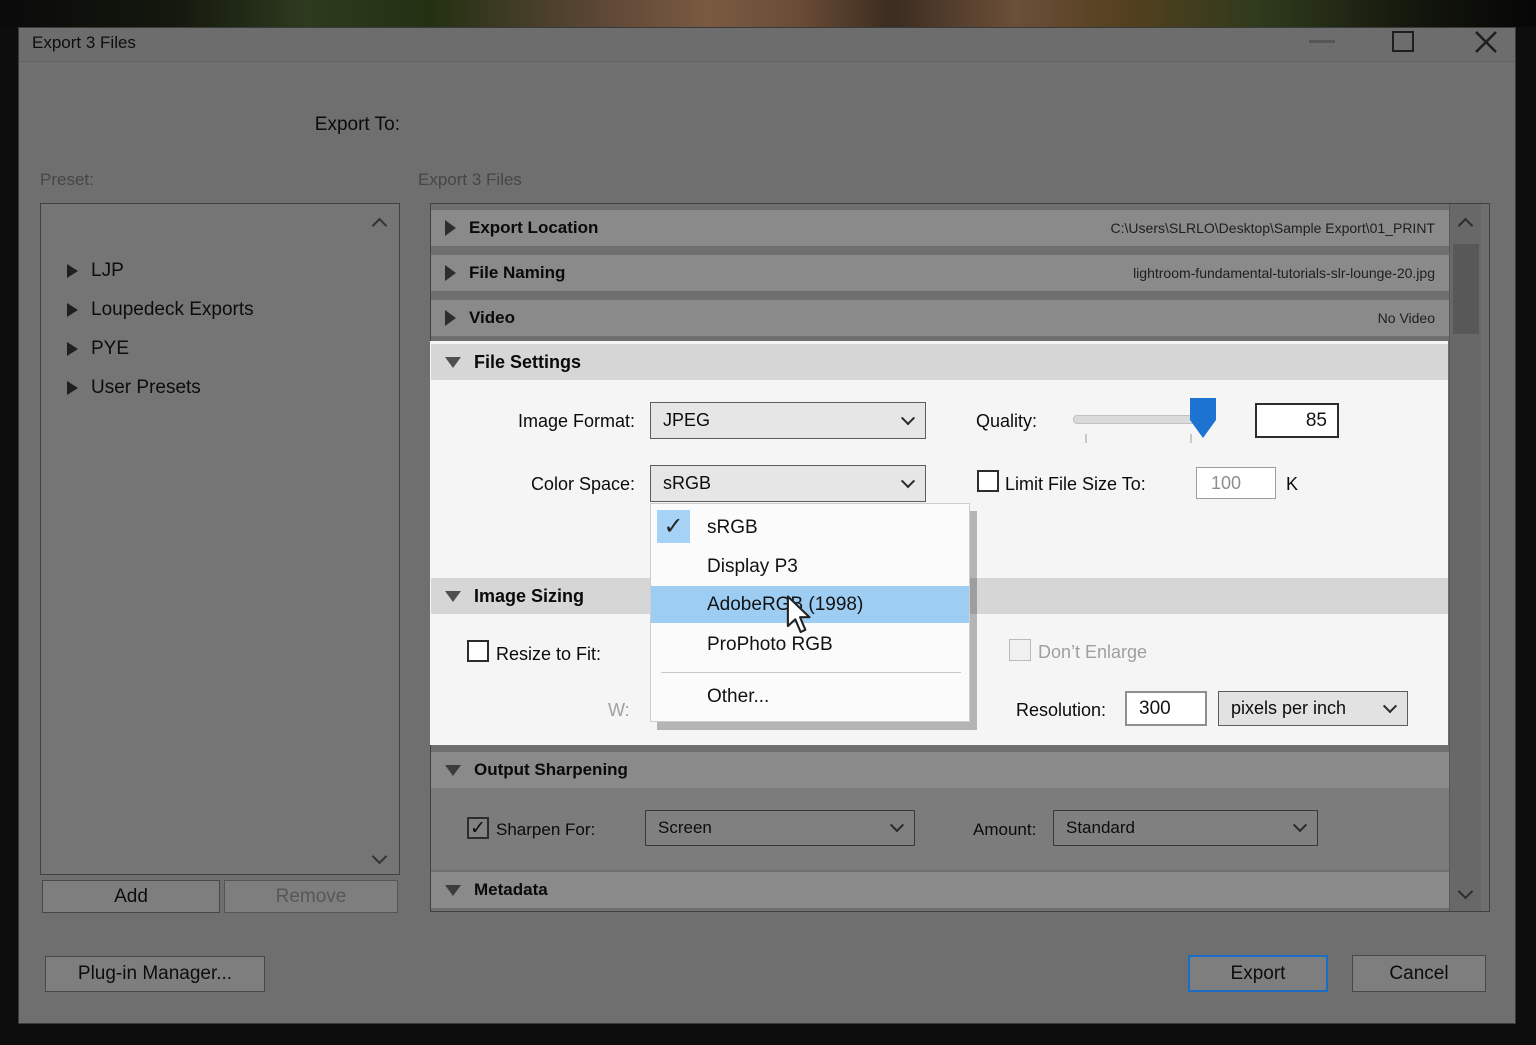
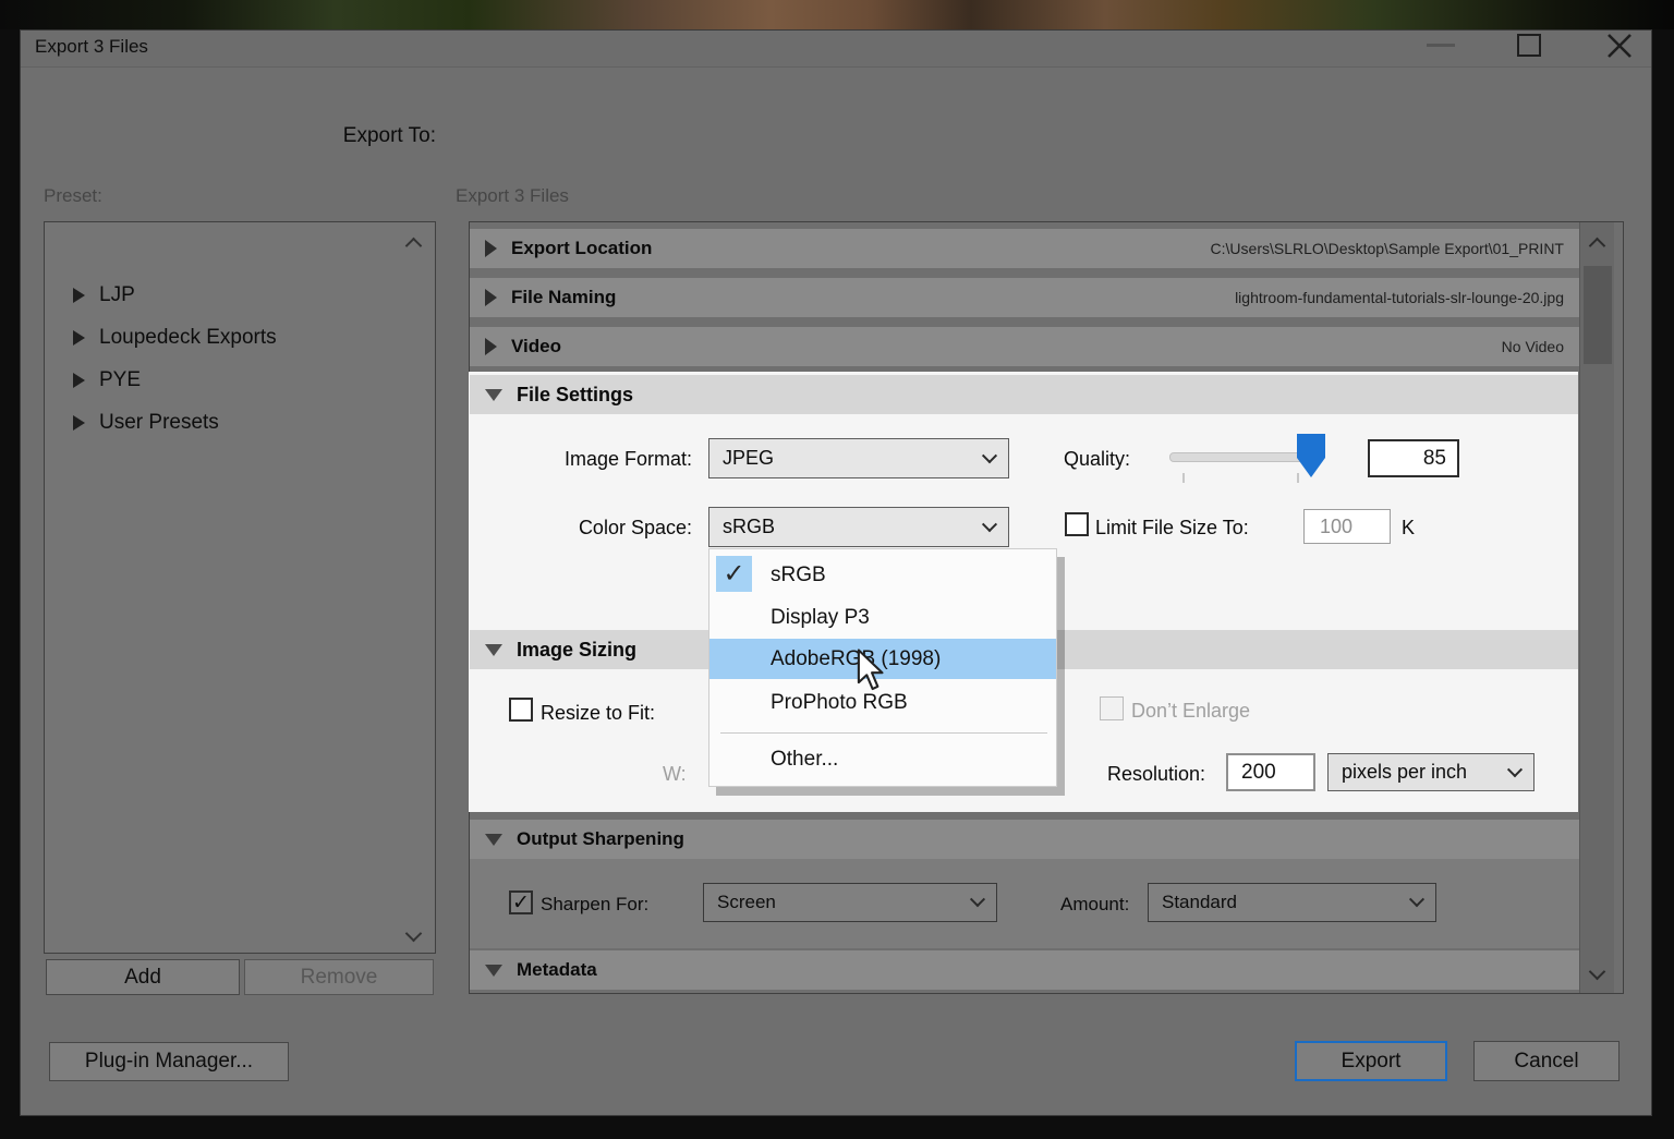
  Export 3 Files
  Export To:
  Preset:
  Export 3 Files
  LJP
  Loupedeck Exports
  PYE
  User Presets
  Add
  Remove
  Export Location
  C:\Users\SLRLO\Desktop\Sample Export\01_PRINT
  File Naming
  lightroom-fundamental-tutorials-slr-lounge-20.jpg
  Video
  No Video
  File Settings
  Image Format:
  JPEG
  Quality:
  85
  Color Space:
  sRGB
  Limit File Size To:
  100
  K
  Image Sizing
  Resize to Fit:
  Don’t Enlarge
  W:
  Resolution:
- 300
+ 200
  pixels per inch
  Output Sharpening
  ✓
  Sharpen For:
  Screen
  Amount:
  Standard
  Metadata
  Plug-in Manager...
  Export
  Cancel
  ✓
  sRGB
  Display P3
  AdobeRG (1998)
  ProPhoto RGB
  Other...
